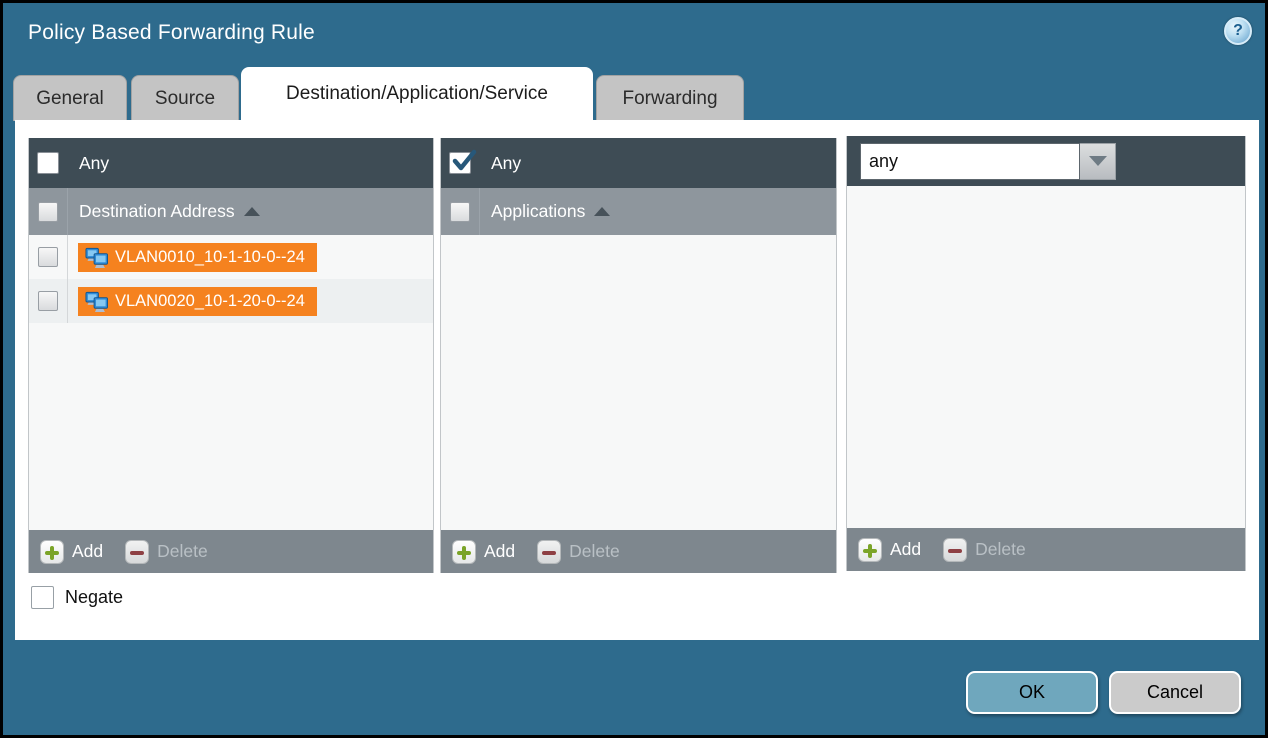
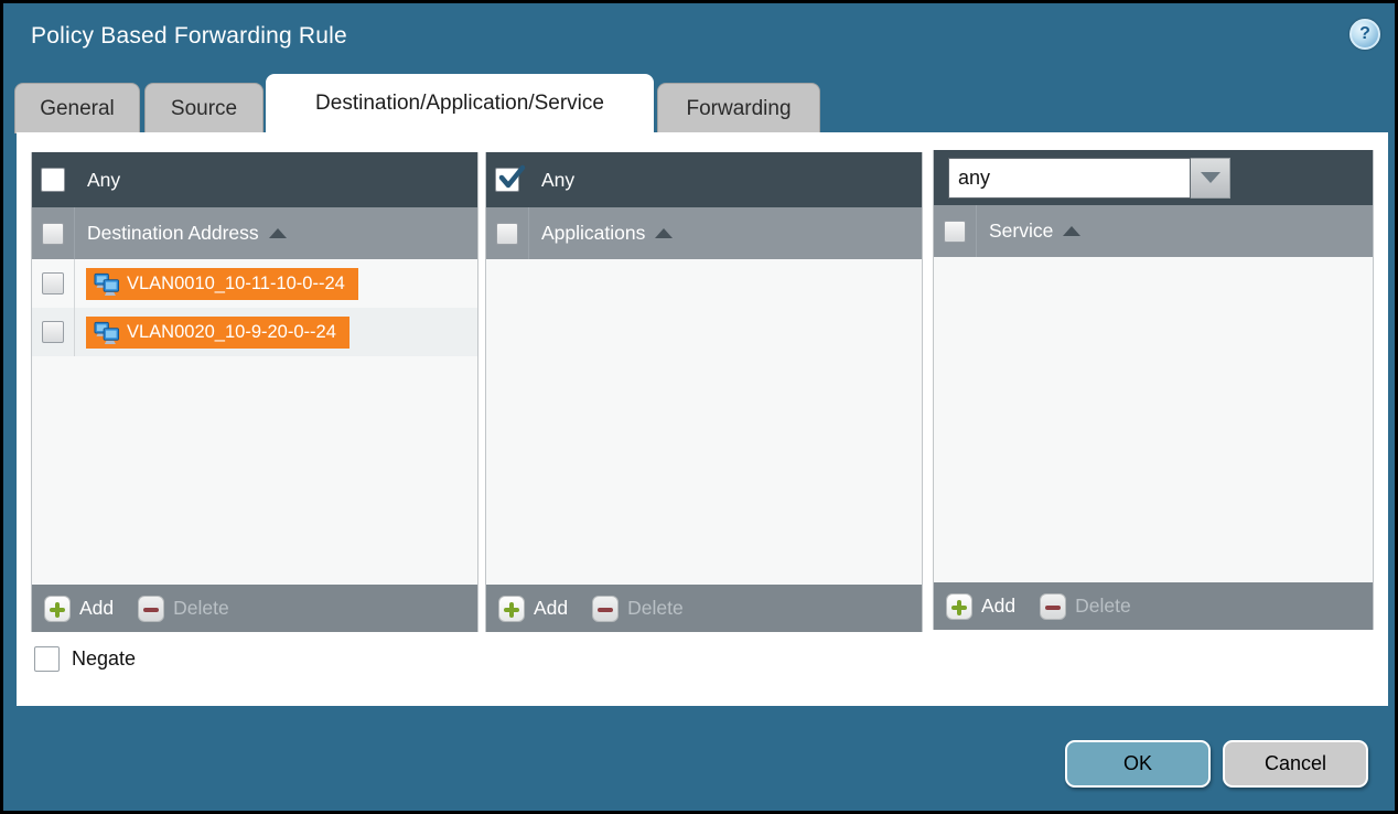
  Policy Based Forwarding Rule
  ?
  General
  Source
  Destination/Application/Service
  Forwarding
  Any
  Destination Address
- VLAN0010_10-1-10-0--24
+ VLAN0010_10-11-10-0--24
- VLAN0020_10-1-20-0--24
+ VLAN0020_10-9-20-0--24
  Add
  Delete
  Any
  Applications
  Add
  Delete
  any
+ Service
  Add
  Delete
  Negate
  OK
  Cancel
